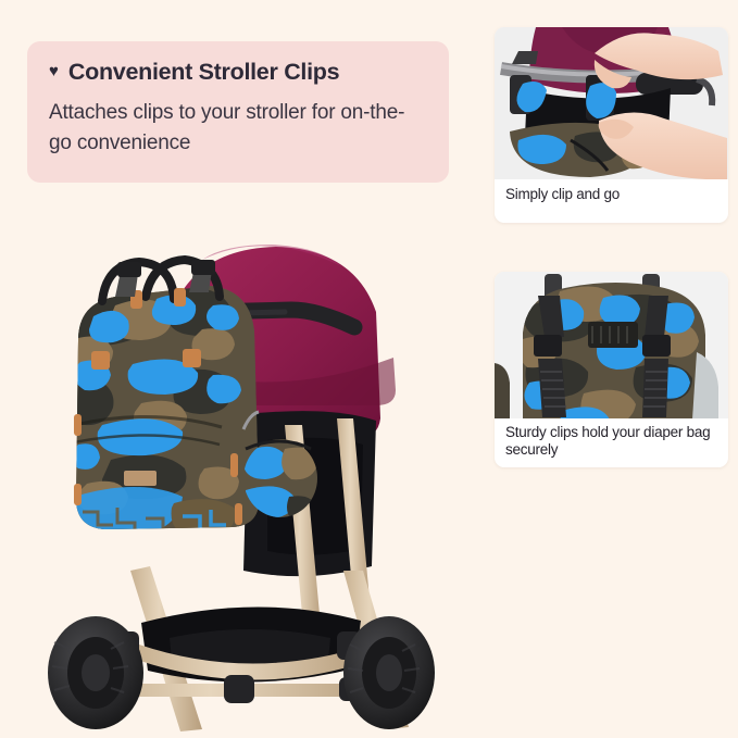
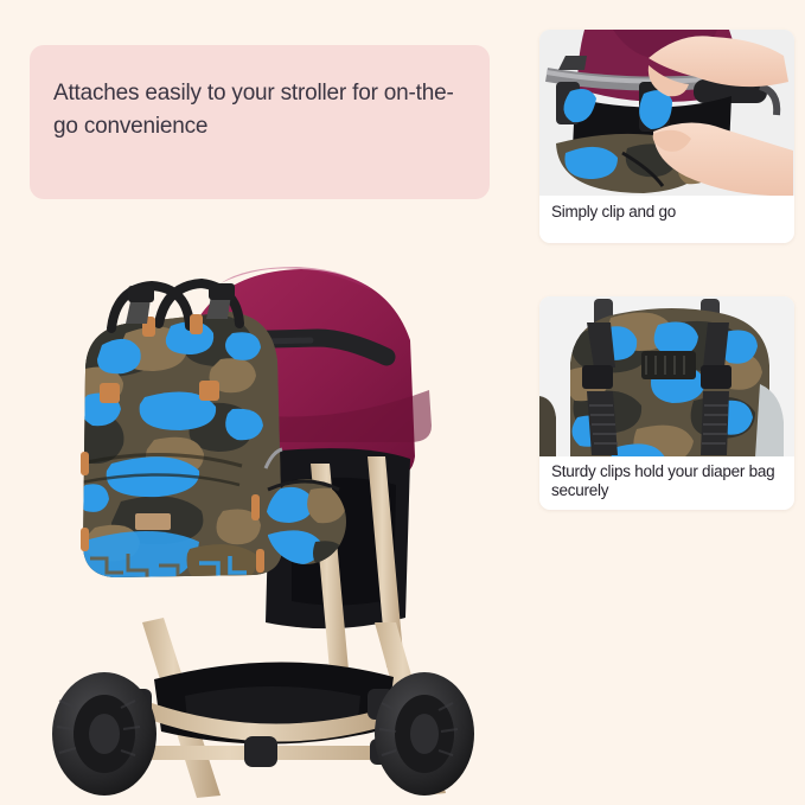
- ♥
- Convenient Stroller Clips
- Attaches clips to your stroller for on-the-go convenience
+ Attaches easily to your stroller for on-the-go convenience
  Simply clip and go
  Sturdy clips hold your diaper bag securely
